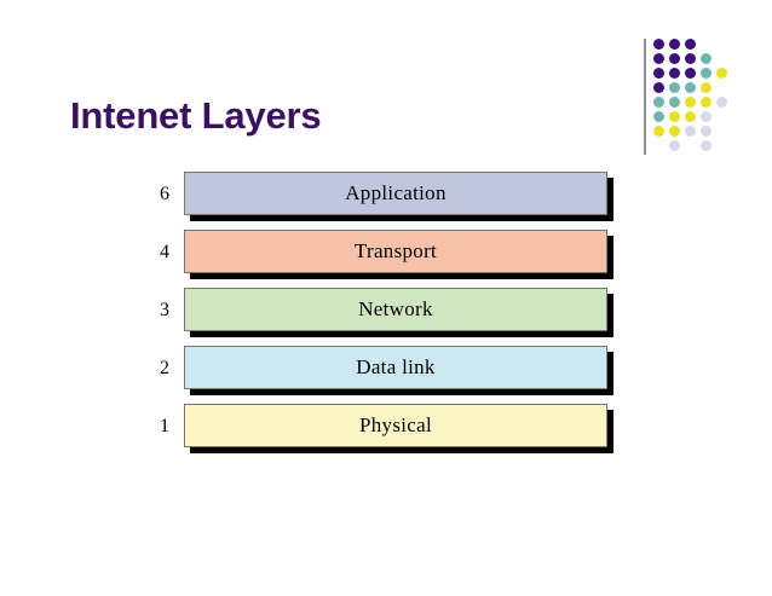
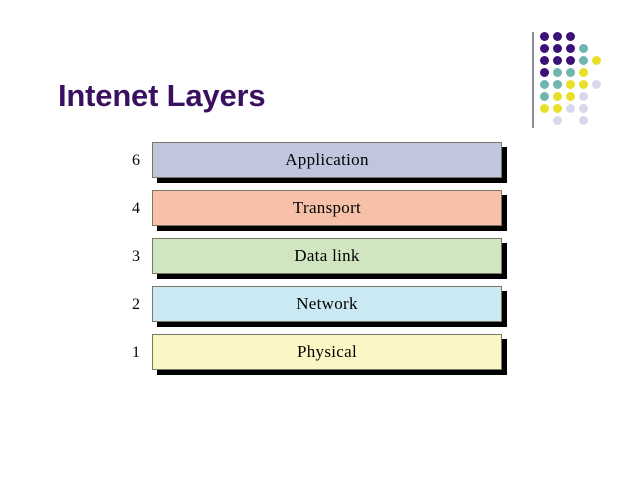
  Intenet Layers
  6
  Application
  4
  Transport
  3
- Network
+ Data link
  2
- Data link
+ Network
  1
  Physical
